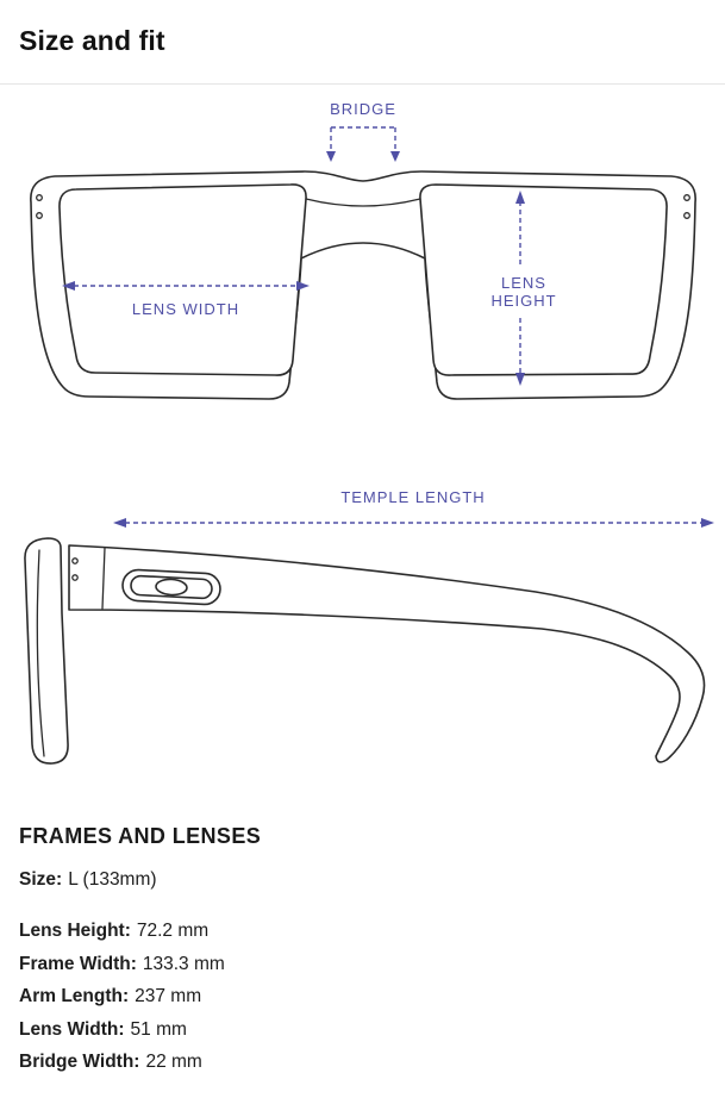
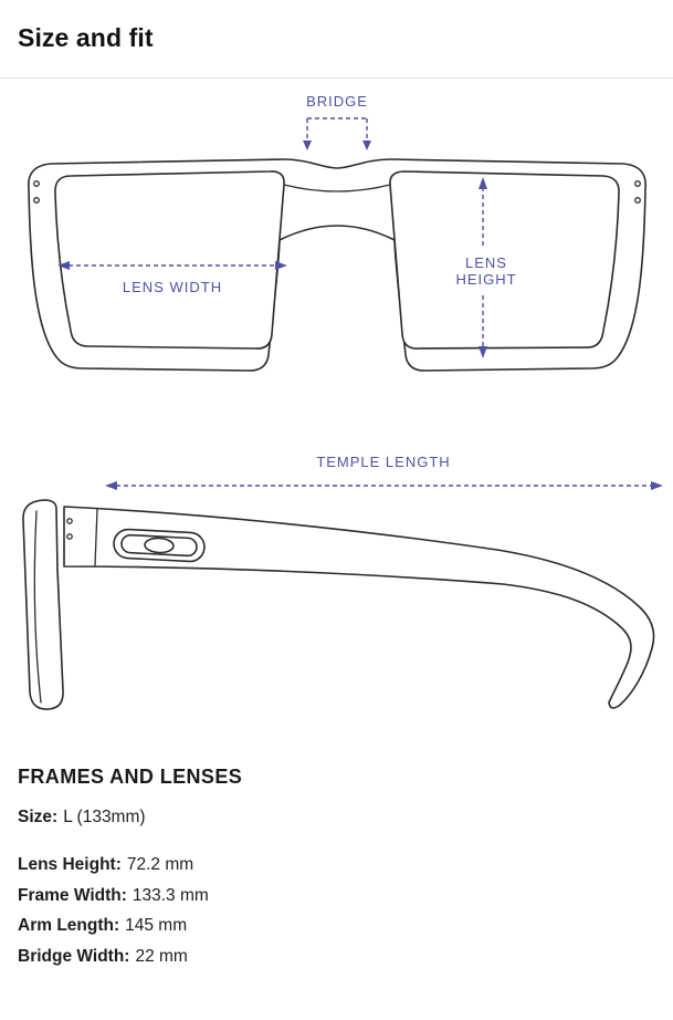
  Size and fit
  BRIDGE
  LENS WIDTH
  LENS
  HEIGHT
  TEMPLE LENGTH
  FRAMES AND LENSES
  Size: L (133mm)
  Lens Height: 72.2 mm
  Frame Width: 133.3 mm
- Arm Length: 237 mm
+ Arm Length: 145 mm
- Lens Width: 51 mm
  Bridge Width: 22 mm
